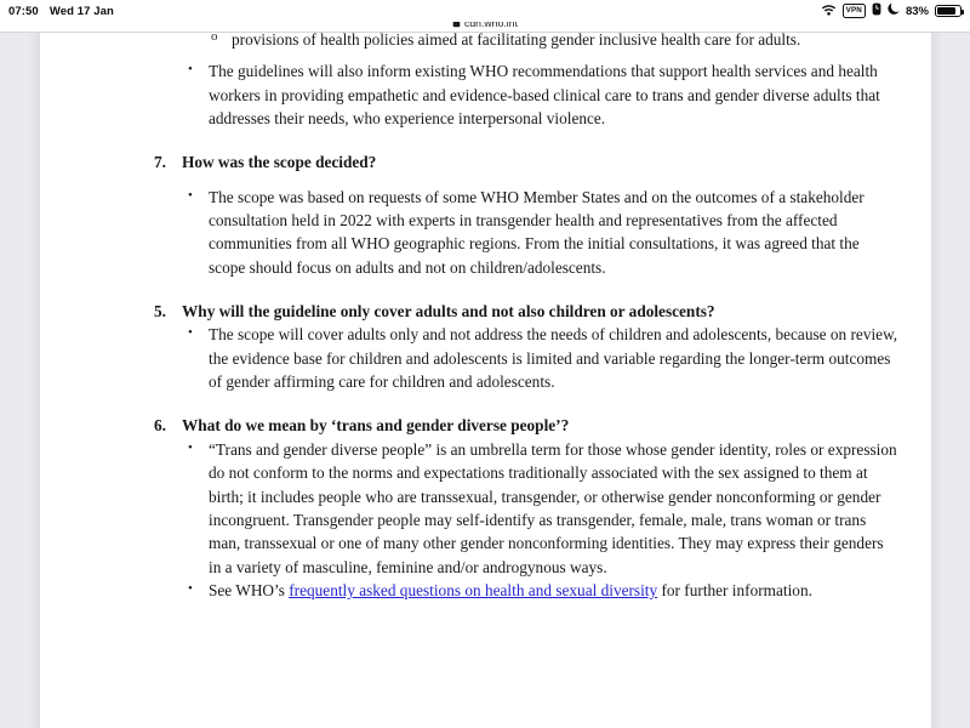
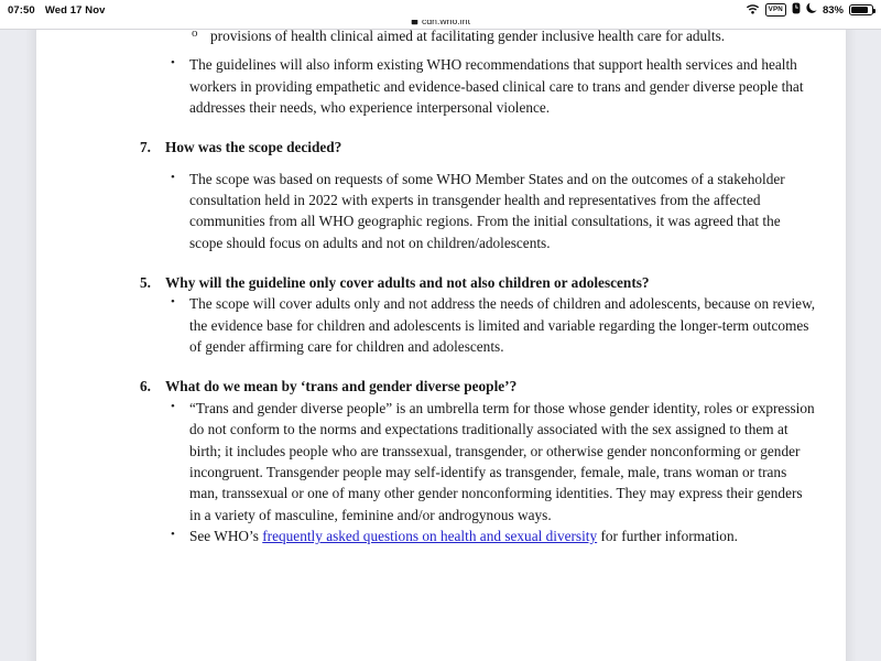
  07:50
- Wed 17 Jan
+ Wed 17 Nov
  83%
  cdn.who.int
  o
- provisions of health policies aimed at facilitating gender inclusive health care for adults.
+ provisions of health clinical aimed at facilitating gender inclusive health care for adults.
  •
- The guidelines will also inform existing WHO recommendations that support health services and health workers in providing empathetic and evidence-based clinical care to trans and gender diverse adults that addresses their needs, who experience interpersonal violence.
+ The guidelines will also inform existing WHO recommendations that support health services and health workers in providing empathetic and evidence-based clinical care to trans and gender diverse people that addresses their needs, who experience interpersonal violence.
  7.
  How was the scope decided?
  •
  The scope was based on requests of some WHO Member States and on the outcomes of a stakeholder consultation held in 2022 with experts in transgender health and representatives from the affected communities from all WHO geographic regions. From the initial consultations, it was agreed that the scope should focus on adults and not on children/adolescents.
  5.
  Why will the guideline only cover adults and not also children or adolescents?
  •
  The scope will cover adults only and not address the needs of children and adolescents, because on review, the evidence base for children and adolescents is limited and variable regarding the longer-term outcomes of gender affirming care for children and adolescents.
  6.
  What do we mean by ‘trans and gender diverse people’?
  •
  “Trans and gender diverse people” is an umbrella term for those whose gender identity, roles or expression do not conform to the norms and expectations traditionally associated with the sex assigned to them at birth; it includes people who are transsexual, transgender, or otherwise gender nonconforming or gender incongruent. Transgender people may self-identify as transgender, female, male, trans woman or trans man, transsexual or one of many other gender nonconforming identities. They may express their genders in a variety of masculine, feminine and/or androgynous ways.
  •
  See WHO’s frequently asked questions on health and sexual diversity for further information.
